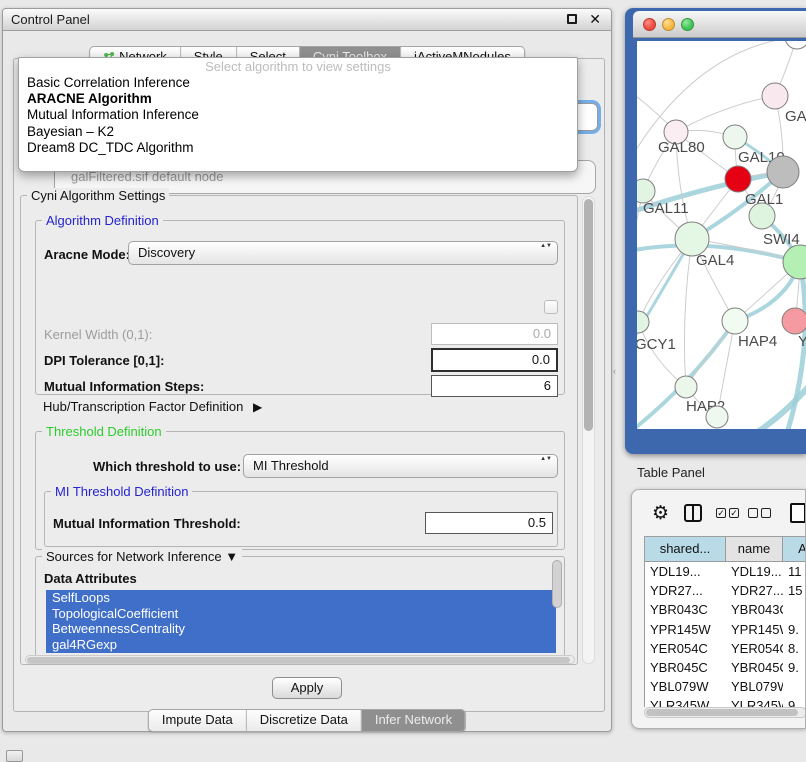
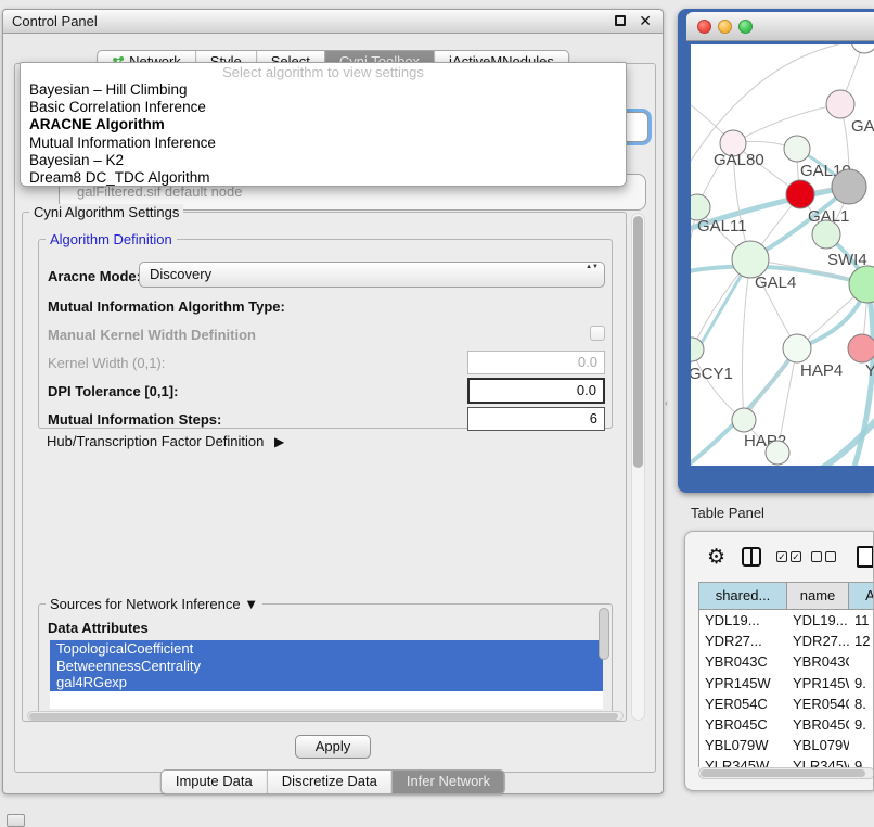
  Control Panel
  ✕
  galFiltered.sif default node
  Cyni Algorithm Settings
  Algorithm Definition
  Aracne Mode
  Discovery
+ Mutual Information Algorithm Type:
+ Manual Kernel Width Definition
  Kernel Width (0,1):
  0.0
  DPI Tolerance [0,1]:
  0.0
  Mutual Information Steps:
  6
  Hub/Transcription Factor Definition ▶
- Threshold Definition
- Which threshold to use:
- MI Threshold
- MI Threshold Definition
- Mutual Information Threshold:
- 0.5
  Sources for Network Inference ▼
  Data Attributes
- SelfLoops
  TopologicalCoefficient
  BetweennessCentrality
  gal4RGexp
  Apply
  Impute Data
  Discretize Data
  Infer Network
  Select algorithm to view settings
+ Bayesian – Hill Climbing
  Basic Correlation Inference
  ARACNE Algorithm
  Mutual Information Inference
  Bayesian – K2
  Dream8 DC_TDC Algorithm
  GAL80
  GAL1
  GAL1
  SWI4
  GAL11
  GAL4
  GCY1
  HAP4
  Y
  HAP
  Table Panel
  ⚙
  ✓
  ✓
  shared...
  name
  A
  YDL19...
  YDL19...
  11
  YDR27...
  YDR27...
- 15
+ 12
  YBR043C
  YBR043
  YPR145W
  YPR145
  9.
  YER054C
  YER054
  8.
  YBR045C
  YBR045
  9.
  YBL079W
  YBL079
  YLR345W
  YLR345
  9.
  ‹
